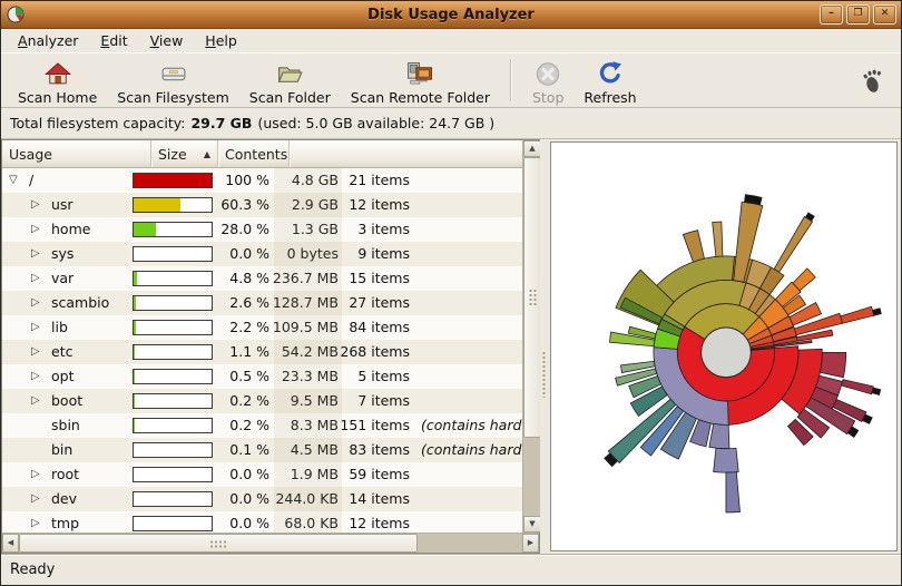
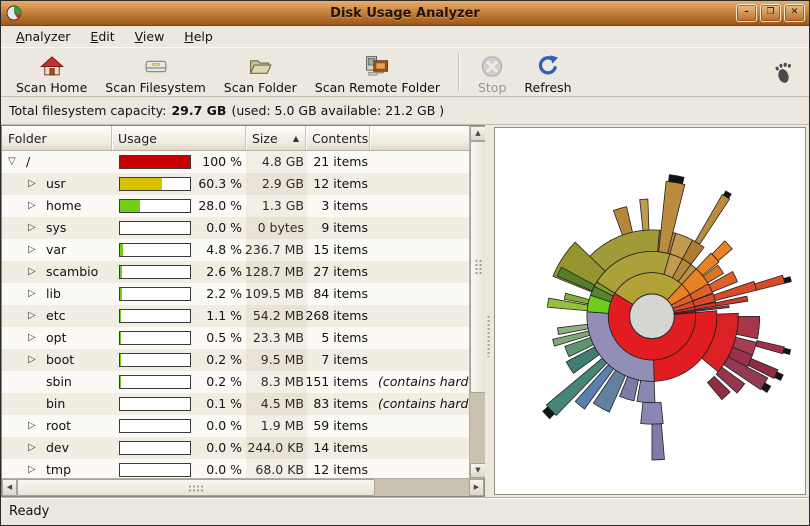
  Disk Usage Analyzer
  –
  ❐
  ✕
  Analyzer
  Edit
  View
  Help
  Scan Home
  Scan Filesystem
  Scan Folder
  Scan Remote Folder
  Stop
  Refresh
  Total filesystem capacity:
  29.7 GB
- (used: 5.0 GB available: 24.7 GB )
+ (used: 5.0 GB available: 21.2 GB )
+ Folder
  Usage
  Size
  ▲
  Contents
  ▽
  /
  100 %
  4.8 GB
  21 items
  ▷
  usr
  60.3 %
  2.9 GB
  12 items
  ▷
  home
  28.0 %
  1.3 GB
  3 items
  ▷
  sys
  0.0 %
  0 bytes
  9 items
  ▷
  var
  4.8 %
  236.7 MB
  15 items
  ▷
  scambio
  2.6 %
  128.7 MB
  27 items
  ▷
  lib
  2.2 %
  109.5 MB
  84 items
  ▷
  etc
  1.1 %
  54.2 MB
  268 items
  ▷
  opt
  0.5 %
  23.3 MB
  5 items
  ▷
  boot
  0.2 %
  9.5 MB
  7 items
  sbin
  0.2 %
  8.3 MB
  151 items
  bin
  0.1 %
  4.5 MB
  83 items
  ▷
  root
  0.0 %
  1.9 MB
  59 items
  ▷
  dev
  0.0 %
  244.0 KB
  14 items
  ▷
  tmp
  0.0 %
  68.0 KB
  12 items
  ▲
  ▼
  ◀
  ▶
  Ready
